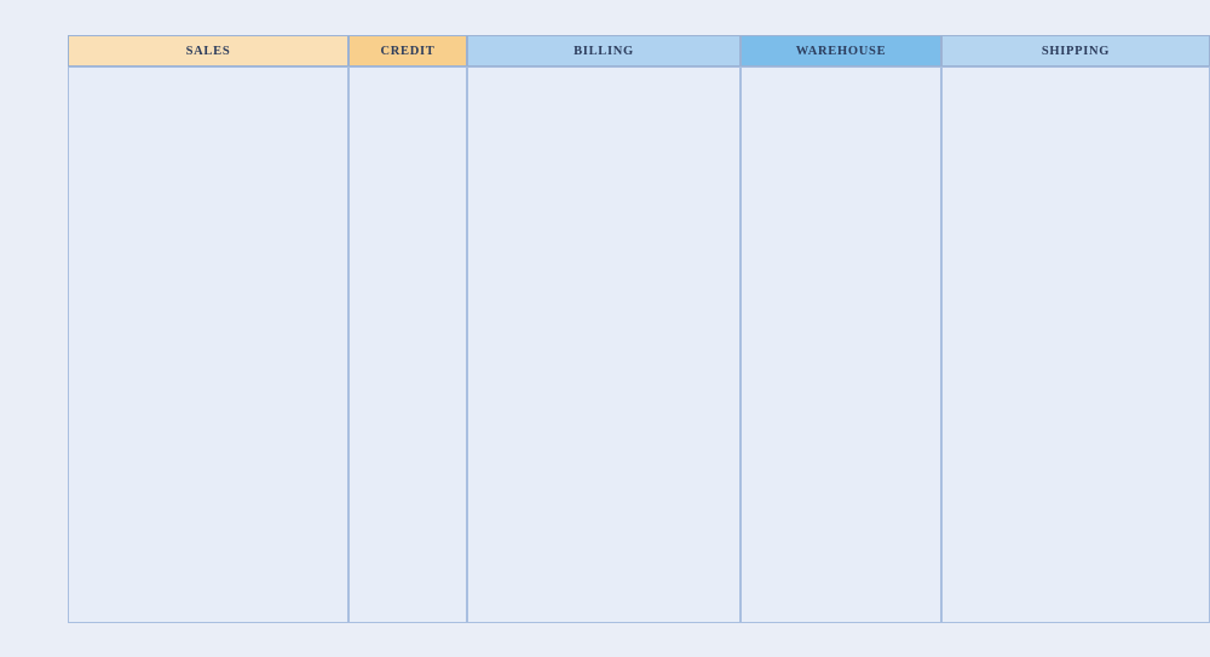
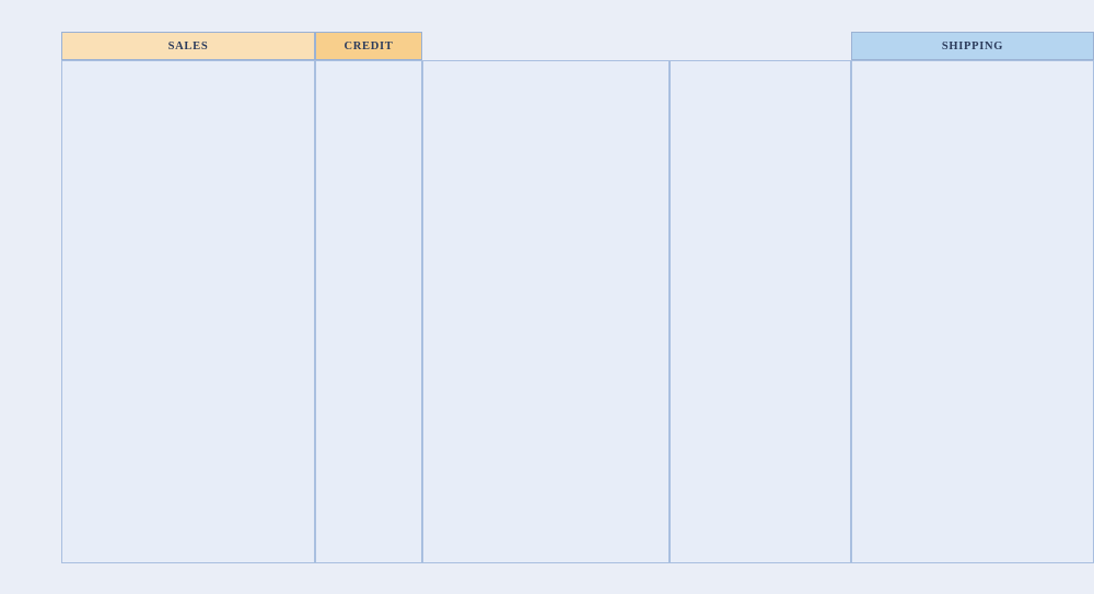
  SALES
  CREDIT
- BILLING
- WAREHOUSE
  SHIPPING
